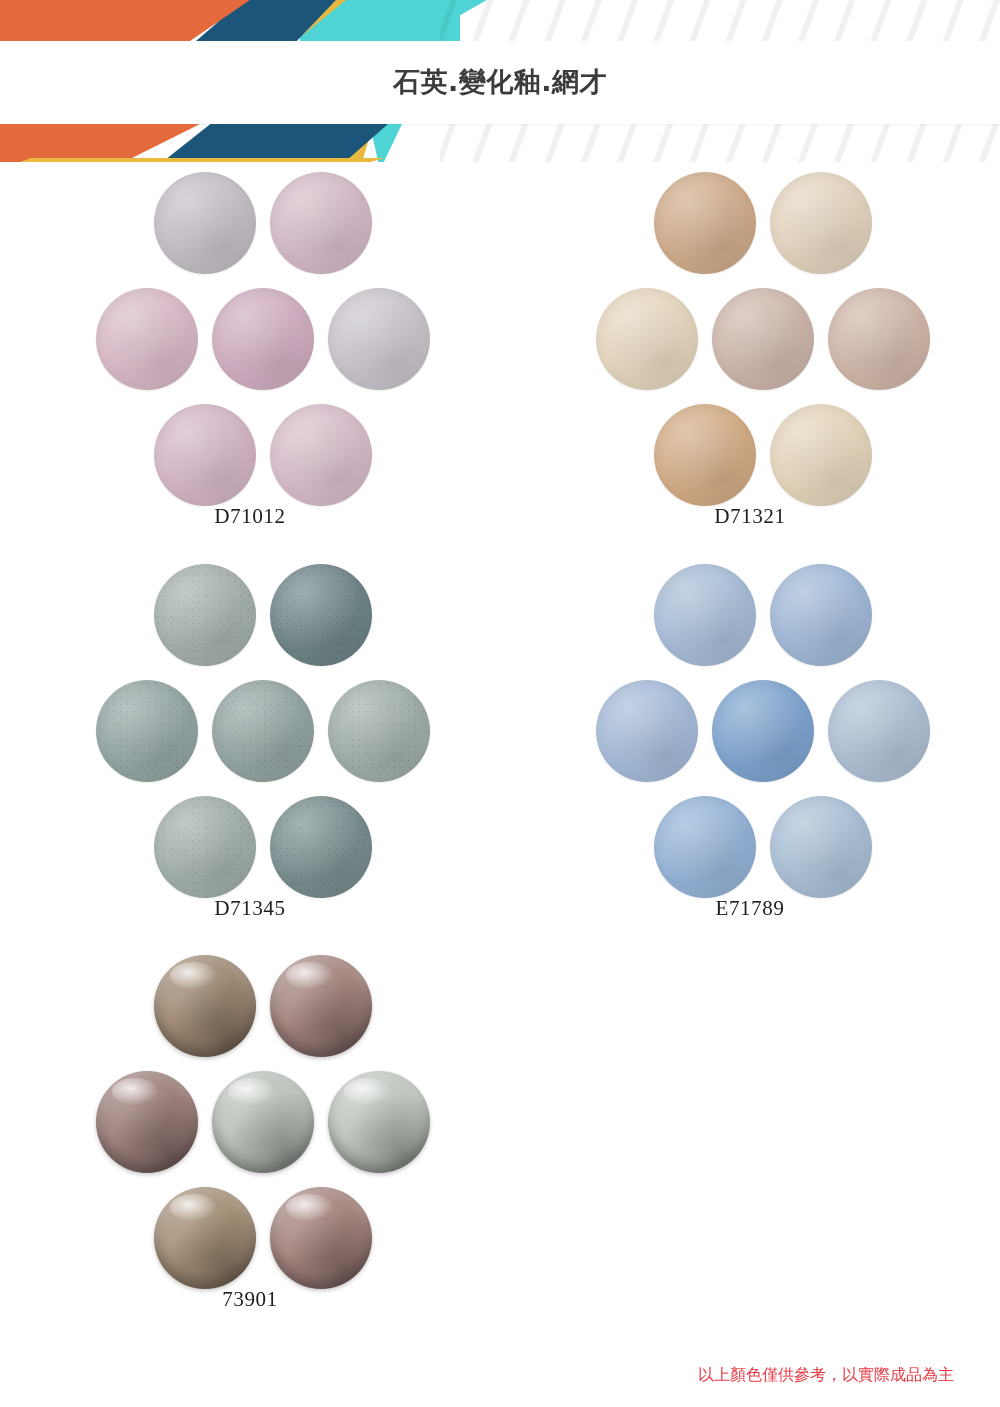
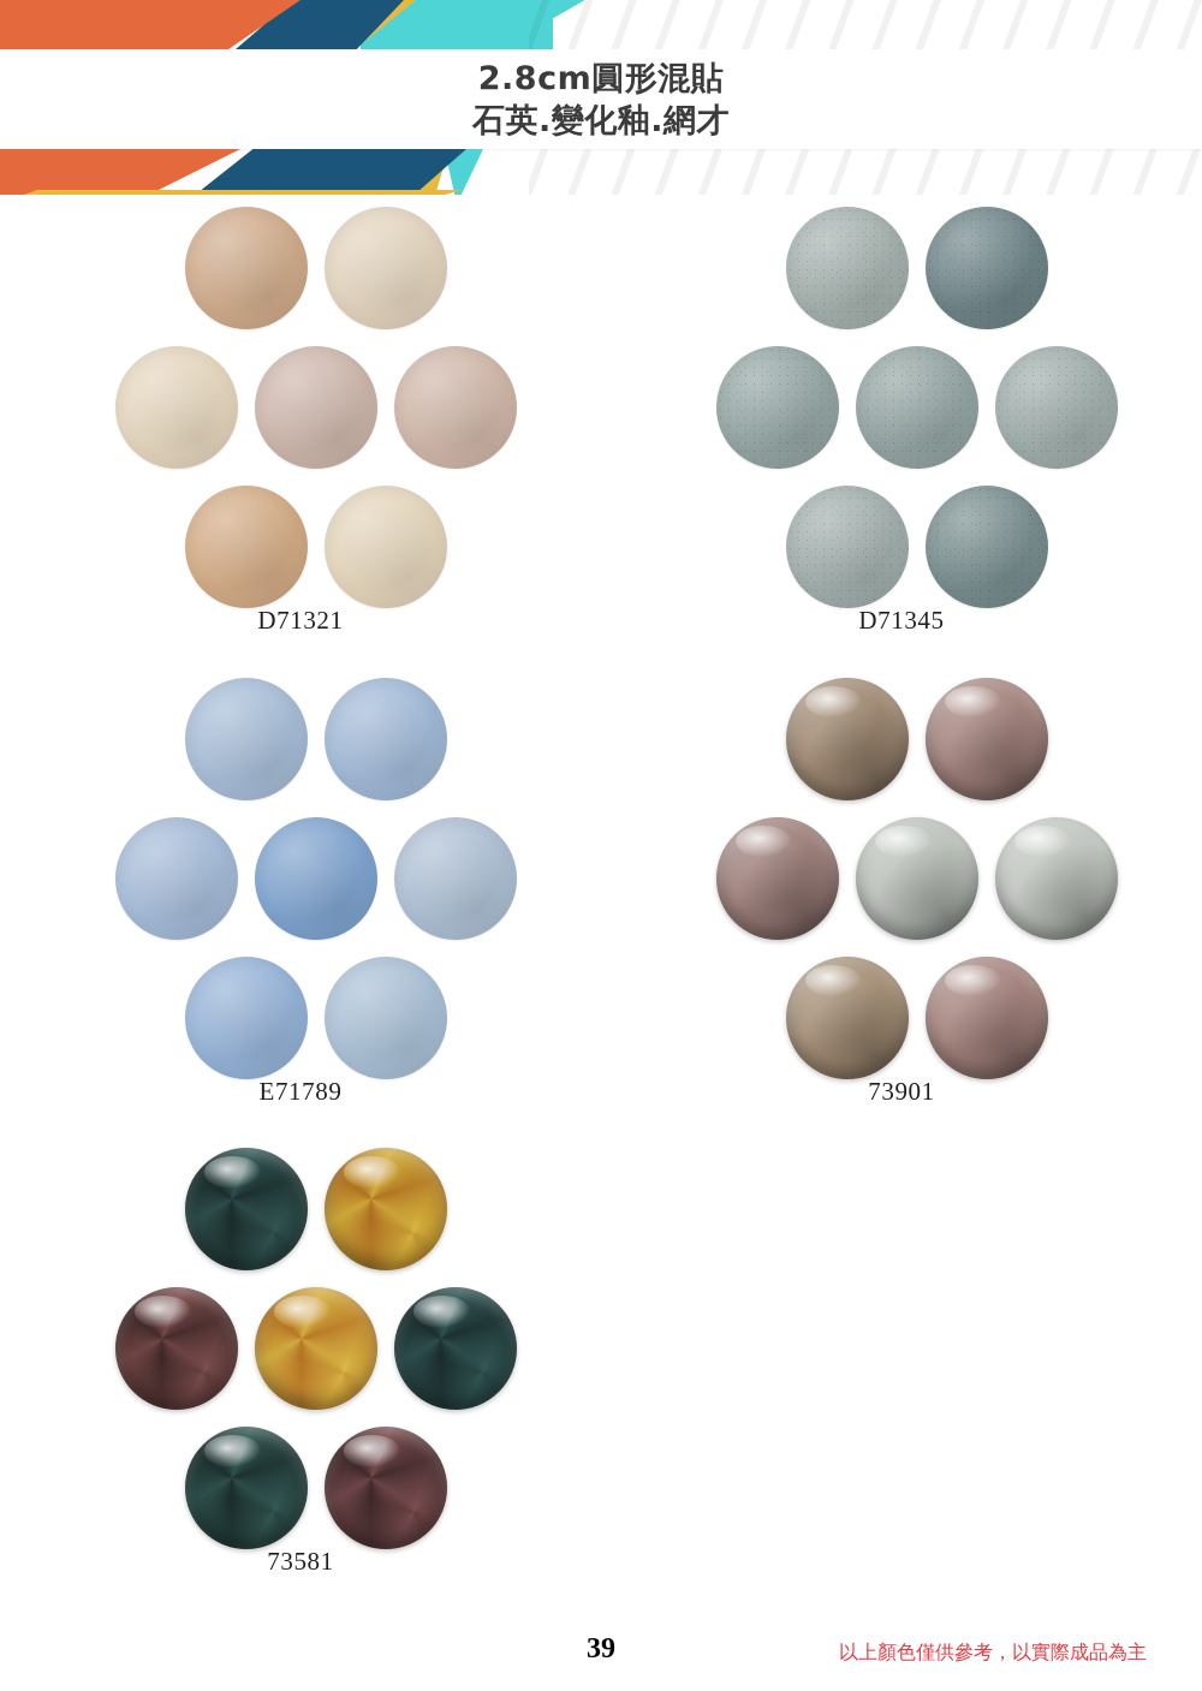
+ 2.8cm圓形混貼
  石英.變化釉.網才
- D71012
  D71321
  D71345
  E71789
  73901
+ 73581
+ 39
  以上顏色僅供參考，以實際成品為主
